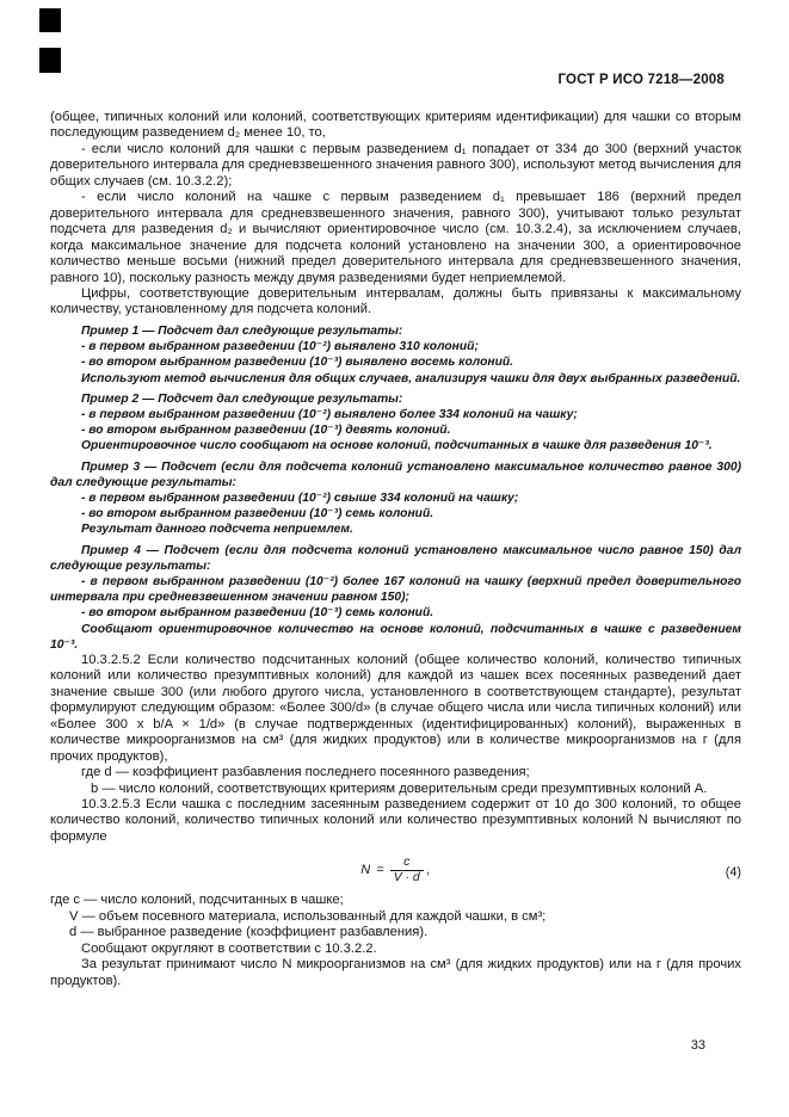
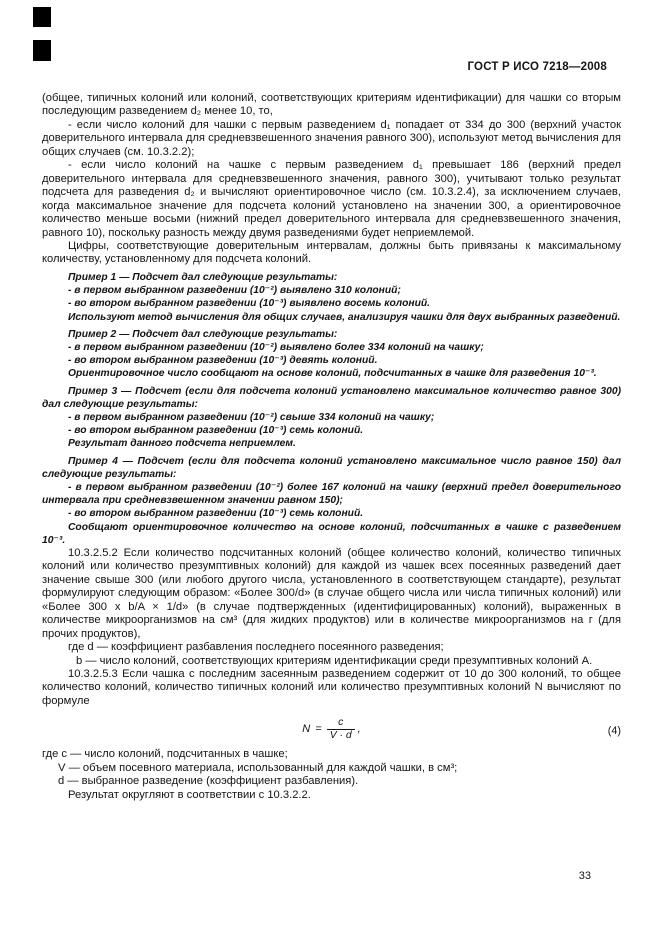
  ГОСТ Р ИСО 7218—2008
  (общее, типичных колоний или колоний, соответствующих критериям идентификации) для чашки со вторым последующим разведением d₂ менее 10, то,
  - если число колоний для чашки с первым разведением d₁ попадает от 334 до 300 (верхний участок доверительного интервала для средневзвешенного значения равного 300), используют метод вычисления для общих случаев (см. 10.3.2.2);
  - если число колоний на чашке с первым разведением d₁ превышает 186 (верхний предел доверительного интервала для средневзвешенного значения, равного 300), учитывают только результат подсчета для разведения d₂ и вычисляют ориентировочное число (см. 10.3.2.4), за исключением случаев, когда максимальное значение для подсчета колоний установлено на значении 300, а ориентировочное количество меньше восьми (нижний предел доверительного интервала для средневзвешенного значения, равного 10), поскольку разность между двумя разведениями будет неприемлемой.
  Цифры, соответствующие доверительным интервалам, должны быть привязаны к максимальному количеству, установленному для подсчета колоний.
  Пример 1 — Подсчет дал следующие результаты:
  - в первом выбранном разведении (10⁻²) выявлено 310 колоний;
  - во втором выбранном разведении (10⁻³) выявлено восемь колоний.
  Используют метод вычисления для общих случаев, анализируя чашки для двух выбранных разведений.
  Пример 2 — Подсчет дал следующие результаты:
  - в первом выбранном разведении (10⁻²) выявлено более 334 колоний на чашку;
  - во втором выбранном разведении (10⁻³) девять колоний.
  Ориентировочное число сообщают на основе колоний, подсчитанных в чашке для разведения 10⁻³.
  Пример 3 — Подсчет (если для подсчета колоний установлено максимальное количество равное 300) дал следующие результаты:
  - в первом выбранном разведении (10⁻²) свыше 334 колоний на чашку;
  - во втором выбранном разведении (10⁻³) семь колоний.
  Результат данного подсчета неприемлем.
  Пример 4 — Подсчет (если для подсчета колоний установлено максимальное число равное 150) дал следующие результаты:
  - в первом выбранном разведении (10⁻²) более 167 колоний на чашку (верхний предел доверительного интервала при средневзвешенном значении равном 150);
  - во втором выбранном разведении (10⁻³) семь колоний.
  Сообщают ориентировочное количество на основе колоний, подсчитанных в чашке с разведением 10⁻³.
  10.3.2.5.2 Если количество подсчитанных колоний (общее количество колоний, количество типичных колоний или количество презумптивных колоний) для каждой из чашек всех посеянных разведений дает значение свыше 300 (или любого другого числа, установленного в соответствующем стандарте), результат формулируют следующим образом: «Более 300/d» (в случае общего числа или числа типичных колоний) или «Более 300 х b/A × 1/d» (в случае подтвержденных (идентифицированных) колоний), выраженных в количестве микроорганизмов на см³ (для жидких продуктов) или в количестве микроорганизмов на г (для прочих продуктов),
  где d — коэффициент разбавления последнего посеянного разведения;
- b — число колоний, соответствующих критериям доверительным среди презумптивных колоний А.
+ b — число колоний, соответствующих критериям идентификации среди презумптивных колоний А.
  10.3.2.5.3 Если чашка с последним засеянным разведением содержит от 10 до 300 колоний, то общее количество колоний, количество типичных колоний или количество презумптивных колоний N вычисляют по формуле
  N
  =
  c
  V · d
  ,
  (4)
  где с — число колоний, подсчитанных в чашке;
  V — объем посевного материала, использованный для каждой чашки, в см³;
  d — выбранное разведение (коэффициент разбавления).
- Сообщают округляют в соответствии с 10.3.2.2.
+ Результат округляют в соответствии с 10.3.2.2.
- За результат принимают число N микроорганизмов на см³ (для жидких продуктов) или на г (для прочих продуктов).
  33
